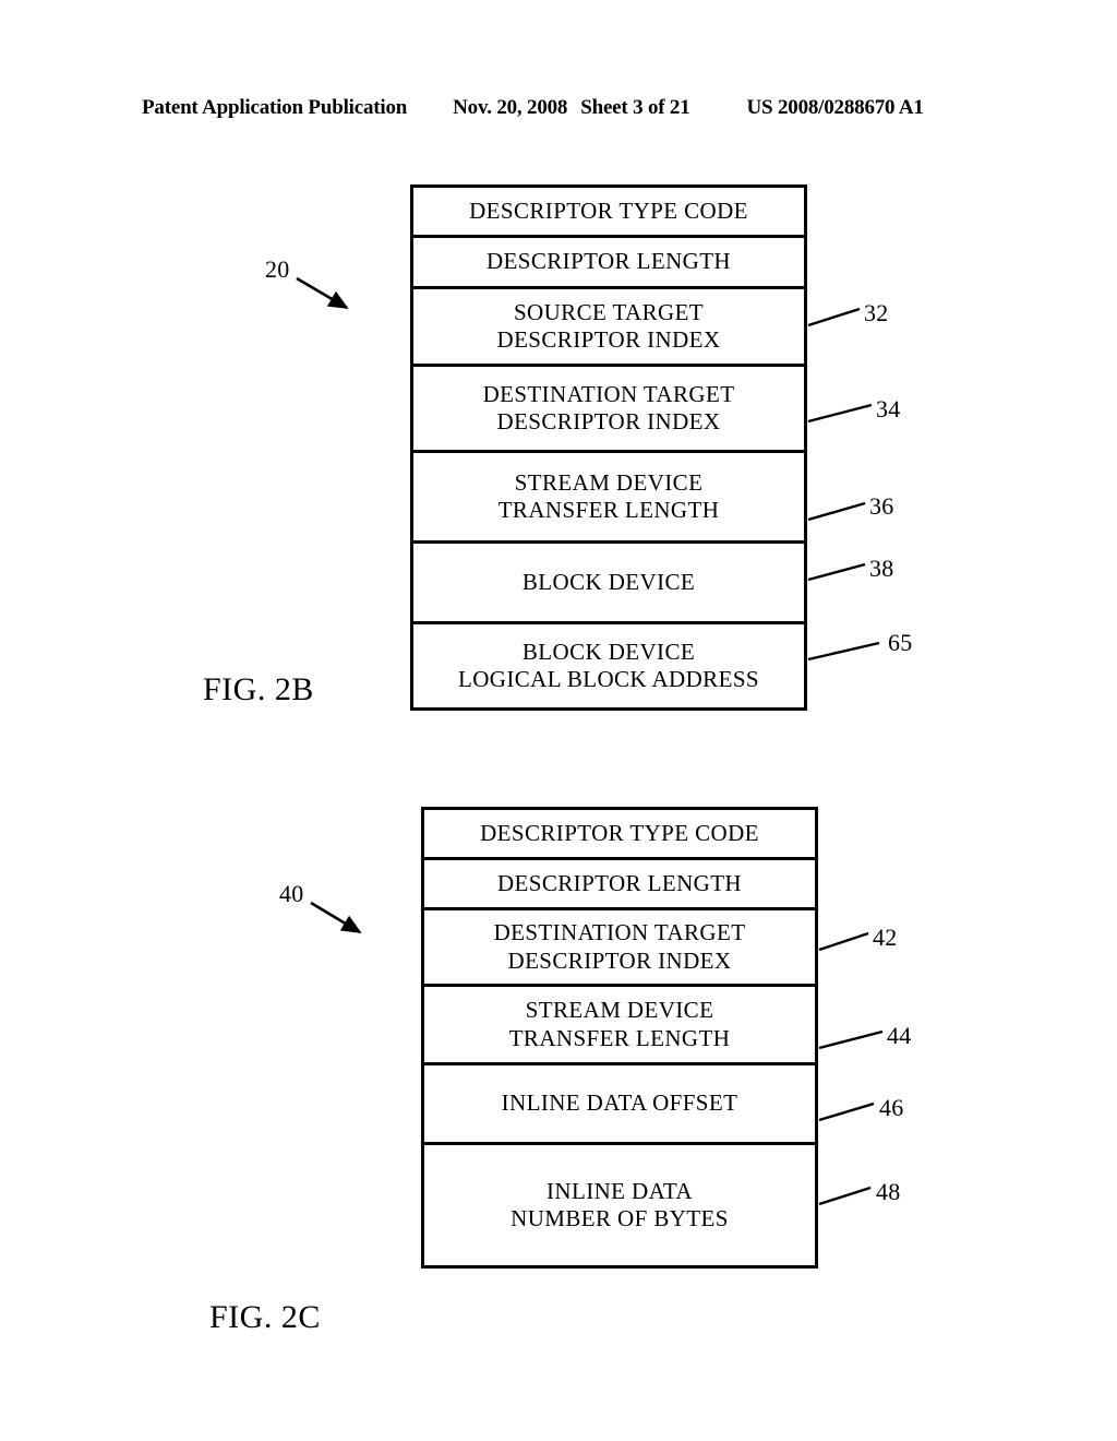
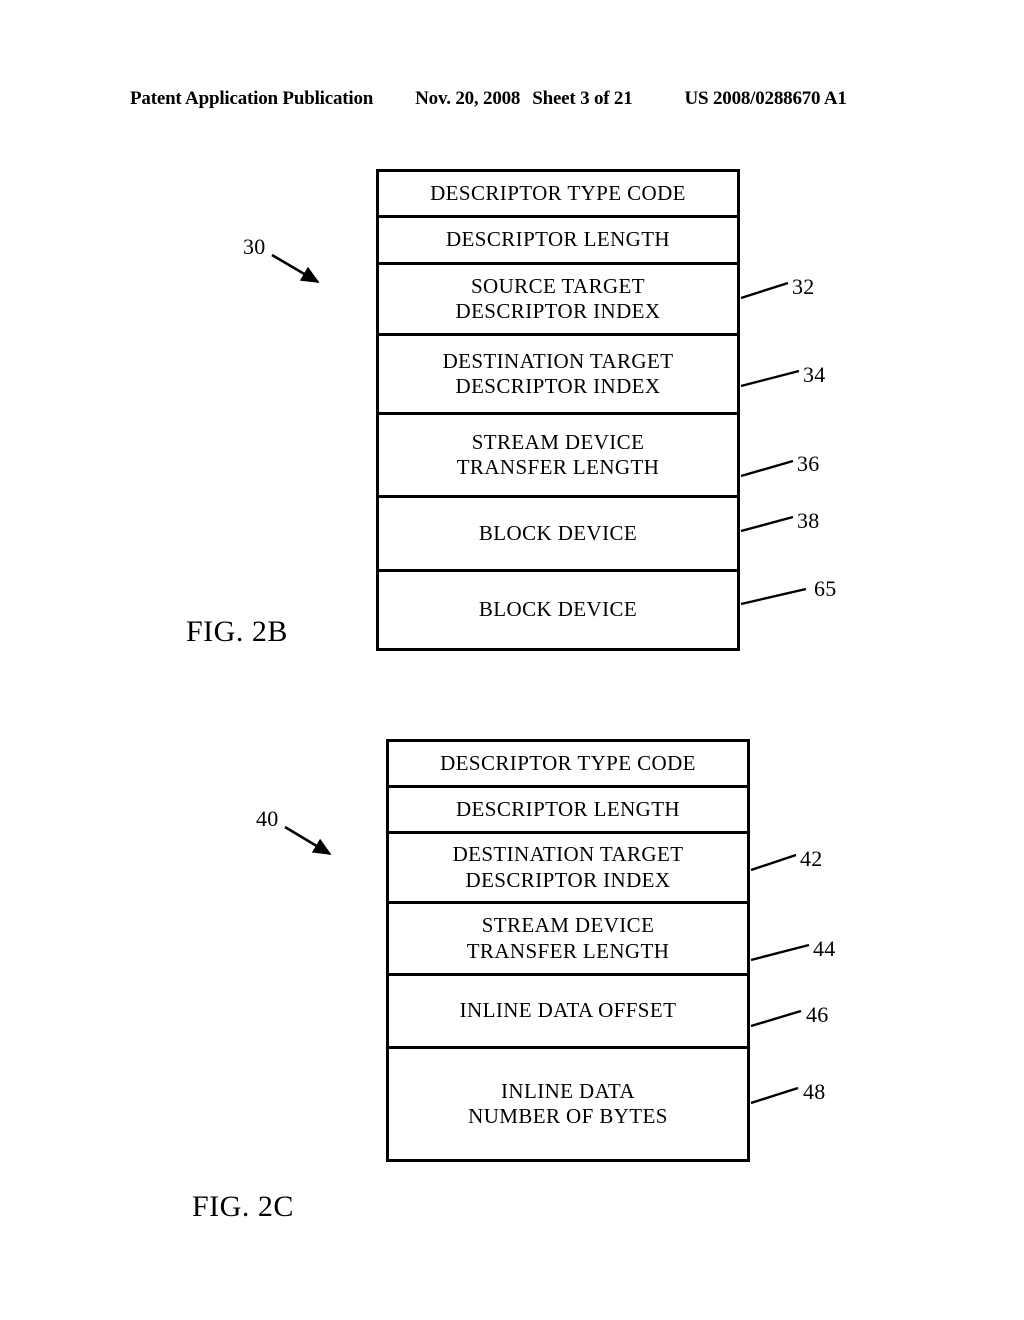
  Patent Application Publication
  Nov. 20, 2008
  Sheet 3 of 21
  US 2008/0288670 A1
  DESCRIPTOR TYPE CODE
  DESCRIPTOR LENGTH
  SOURCE TARGET
  DESCRIPTOR INDEX
  DESTINATION TARGET
  DESCRIPTOR INDEX
  STREAM DEVICE
  TRANSFER LENGTH
  BLOCK DEVICE
  BLOCK DEVICE
- LOGICAL BLOCK ADDRESS
  DESCRIPTOR TYPE CODE
  DESCRIPTOR LENGTH
  DESTINATION TARGET
  DESCRIPTOR INDEX
  STREAM DEVICE
  TRANSFER LENGTH
  INLINE DATA OFFSET
  INLINE DATA
  NUMBER OF BYTES
- 20
+ 30
  32
  34
  36
  38
  65
  40
  42
  44
  46
  48
  FIG. 2B
  FIG. 2C
